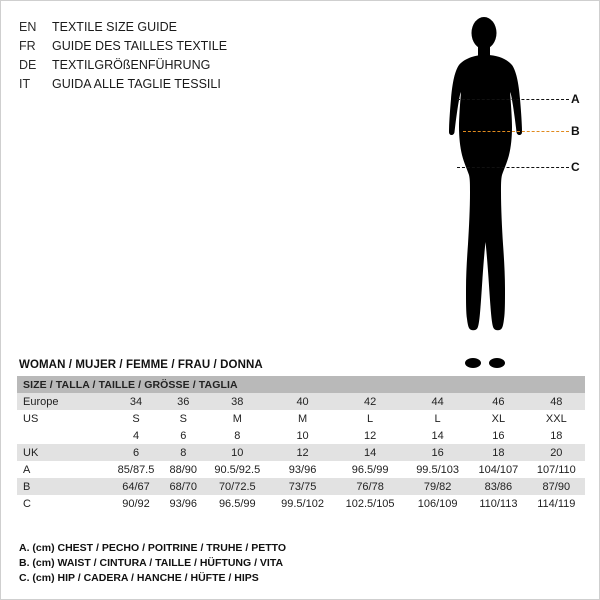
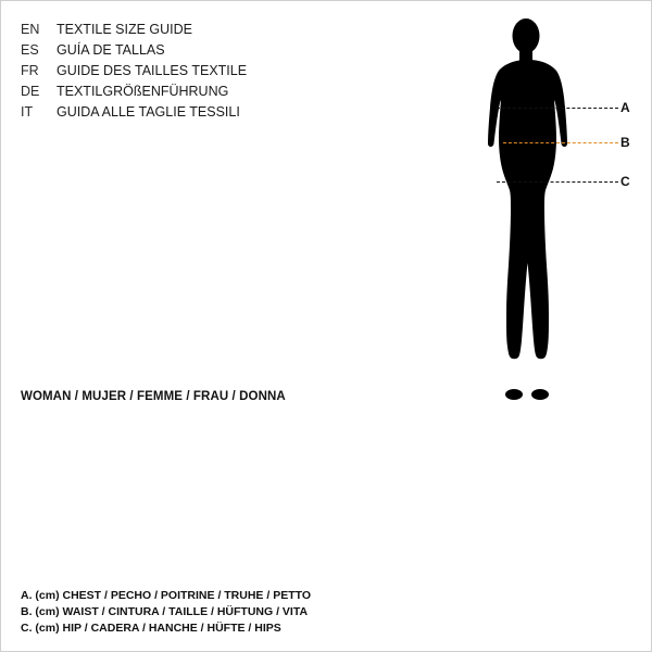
  EN
  TEXTILE SIZE GUIDE
+ ES
+ GUÍA DE TALLAS
  FR
  GUIDE DES TAILLES TEXTILE
  DE
  TEXTILGRÖßENFÜHRUNG
  IT
  GUIDA ALLE TAGLIE TESSILI
  A
  B
  C
  WOMAN / MUJER / FEMME / FRAU / DONNA
- SIZE / TALLA / TAILLE / GRÖSSE / TAGLIA
- Europe	34	36	38	40	42	44	46	48
- US	S	S	M	M	L	L	XL	XXL
- 	4	6	8	10	12	14	16	18
- UK	6	8	10	12	14	16	18	20
- A	85/87.5	88/90	90.5/92.5	93/96	96.5/99	99.5/103	104/107	107/110
- B	64/67	68/70	70/72.5	73/75	76/78	79/82	83/86	87/90
- C	90/92	93/96	96.5/99	99.5/102	102.5/105	106/109	110/113	114/119
  A. (cm) CHEST / PECHO / POITRINE / TRUHE / PETTO
  B. (cm) WAIST / CINTURA / TAILLE / HÜFTUNG / VITA
  C. (cm) HIP / CADERA / HANCHE / HÜFTE / HIPS
